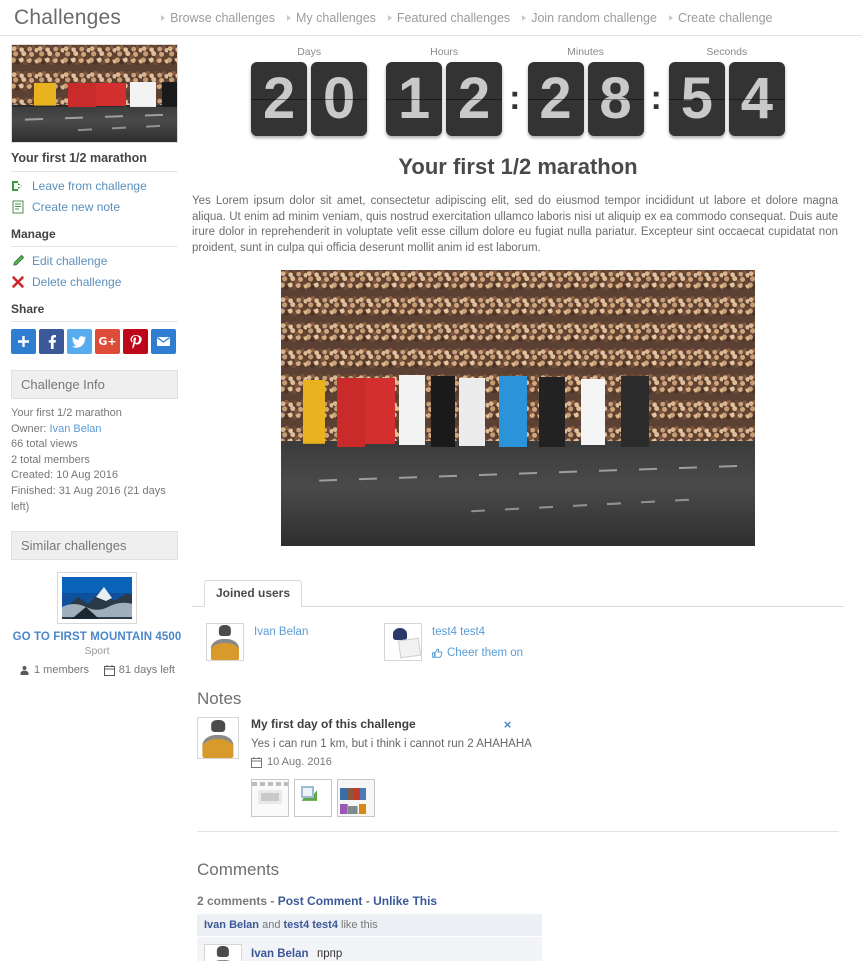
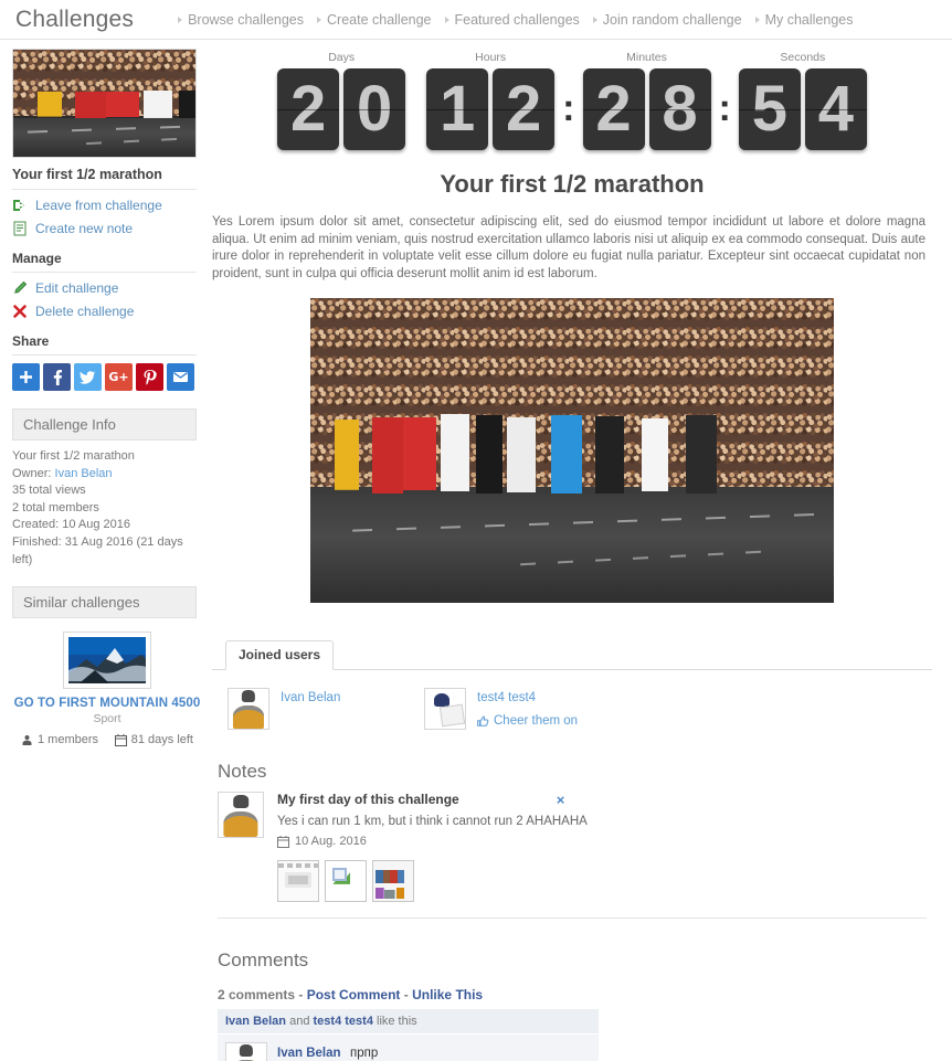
  Challenges
  Browse challenges
- My challenges
+ Create challenge
  Featured challenges
  Join random challenge
- Create challenge
+ My challenges
  Your first 1/2 marathon
  Leave from challenge
  Create new note
  Manage
  Edit challenge
  Delete challenge
  Share
  G+
  Challenge Info
  Your first 1/2 marathon
  Owner: Ivan Belan
- 66 total views
+ 35 total views
  2 total members
  Created: 10 Aug 2016
  Finished: 31 Aug 2016 (21 days left)
  Similar challenges
  GO TO FIRST MOUNTAIN 4500
  Sport
  1 members
  81 days left
  Days
  2
  0
  Hours
  1
  2
  :
  Minutes
  2
  8
  :
  Seconds
  5
  4
  Your first 1/2 marathon
  Yes Lorem ipsum dolor sit amet, consectetur adipiscing elit, sed do eiusmod tempor incididunt ut labore et dolore magna aliqua. Ut enim ad minim veniam, quis nostrud exercitation ullamco laboris nisi ut aliquip ex ea commodo consequat. Duis aute irure dolor in reprehenderit in voluptate velit esse cillum dolore eu fugiat nulla pariatur. Excepteur sint occaecat cupidatat non proident, sunt in culpa qui officia deserunt mollit anim id est laborum.
  Joined users
  Ivan Belan
  test4 test4
  Cheer them on
  Notes
  My first day of this challenge
  ×
  Yes i can run 1 km, but i think i cannot run 2 AHAHAHA
  10 Aug. 2016
  Comments
  2 comments - Post Comment - Unlike This
  Ivan Belan and test4 test4 like this
  Ivan Belan прпр
